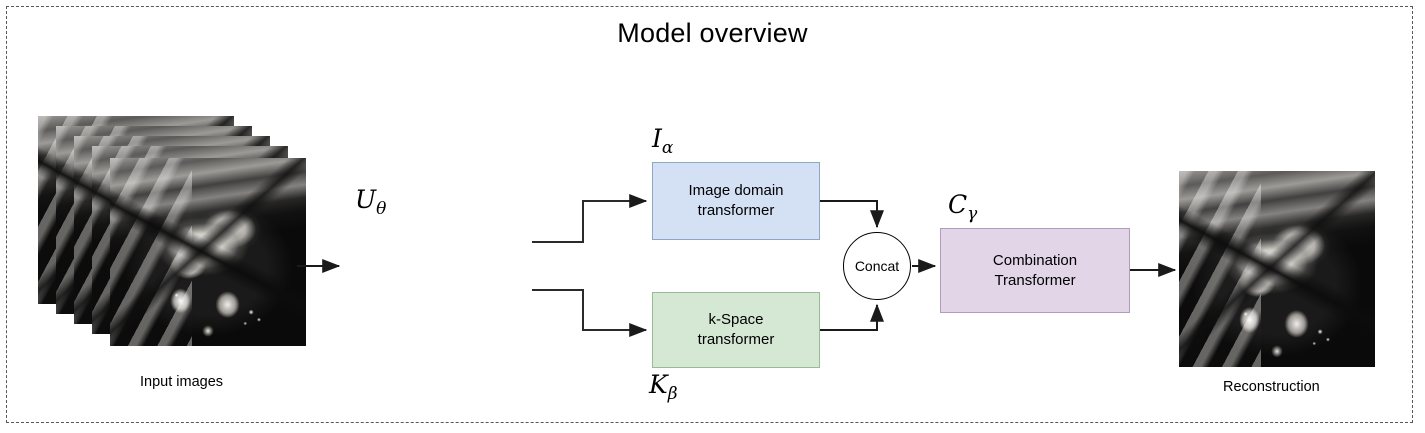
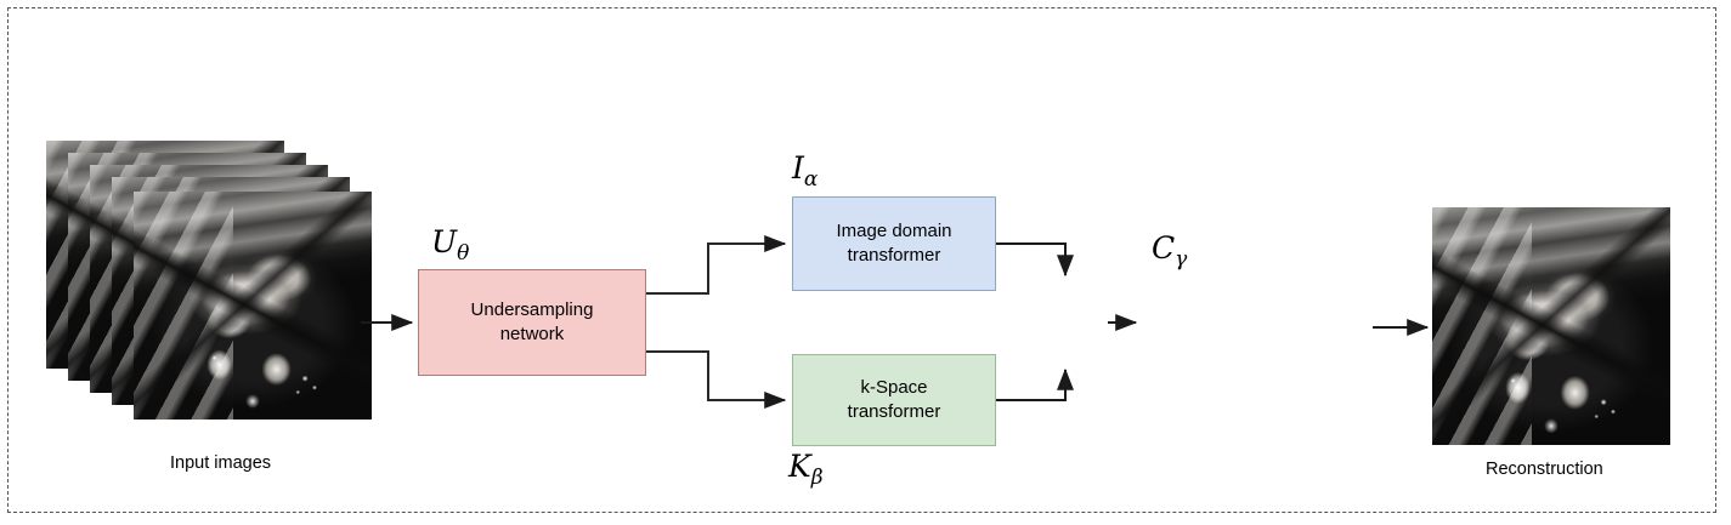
- Model overview
  Input images
+ Undersampling
+ network
  Image domain
  transformer
  k-Space
  transformer
- Combination
- Transformer
- Concat
  Uθ
  Iα
  Kβ
  Cγ
  Reconstruction
